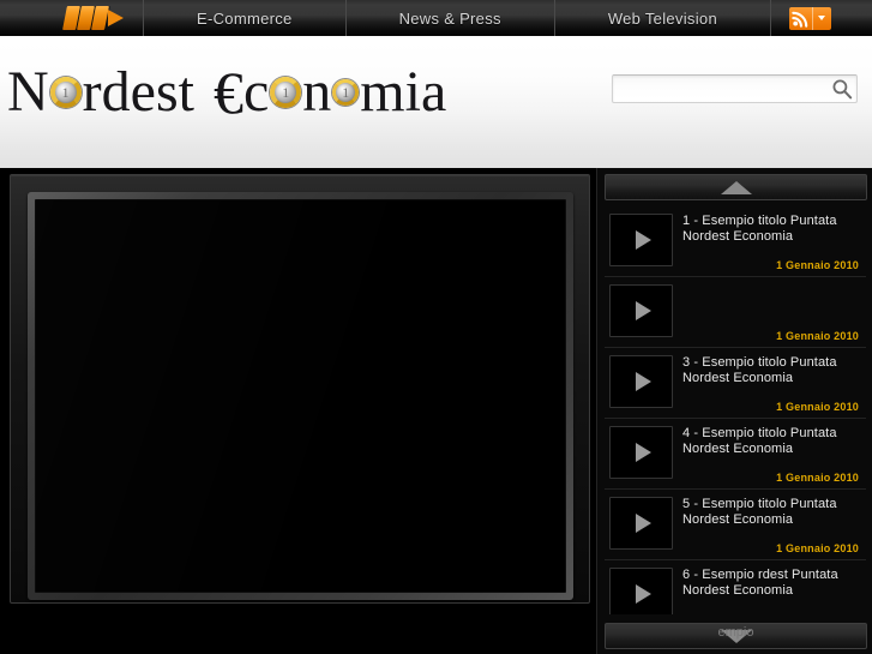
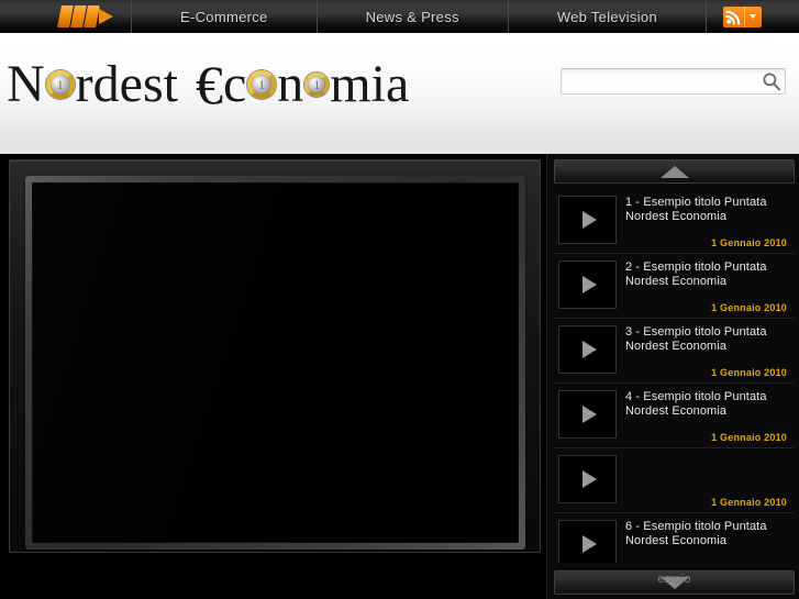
  E-Commerce
  News & Press
  Web Television
  N
  rdest
  €
  c
  n
  mia
  1 - Esempio titolo Puntata Nordest Economia
  1 Gennaio 2010
+ 2 - Esempio titolo Puntata Nordest Economia
  1 Gennaio 2010
  3 - Esempio titolo Puntata Nordest Economia
  1 Gennaio 2010
  4 - Esempio titolo Puntata Nordest Economia
  1 Gennaio 2010
- 5 - Esempio titolo Puntata Nordest Economia
  1 Gennaio 2010
- 6 - Esempio rdest Puntata Nordest Economia
+ 6 - Esempio titolo Puntata Nordest Economia
  empio
